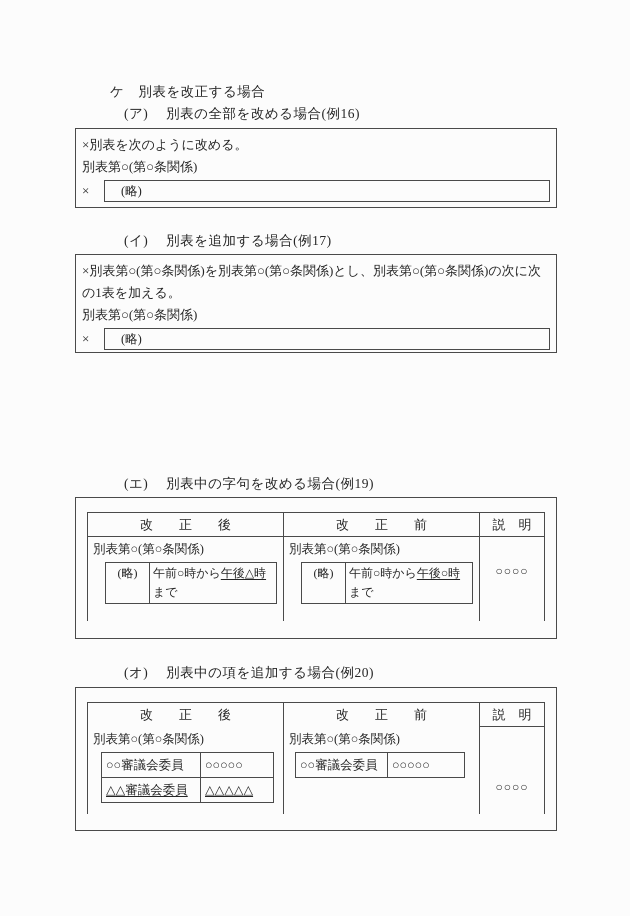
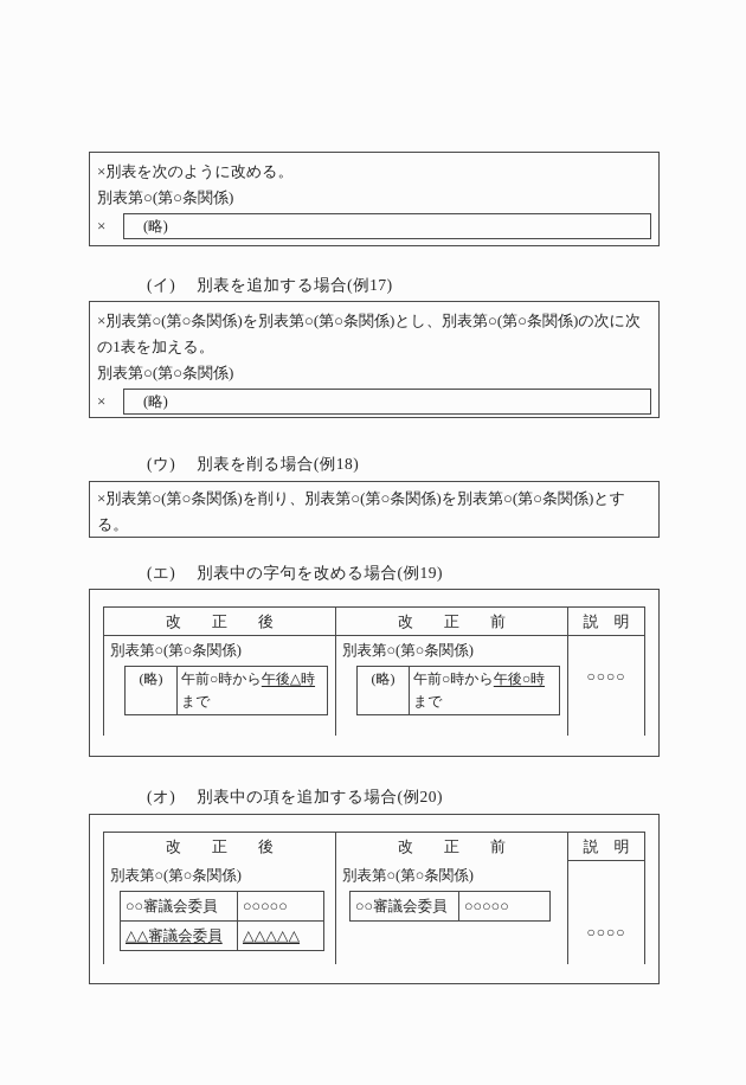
- ケ 別表を改正する場合
- (ア) 別表の全部を改める場合(例16)
  ×別表を次のように改める。
  別表第○(第○条関係)
  ×
  (略)
  (イ) 別表を追加する場合(例17)
  ×別表第○(第○条関係)を別表第○(第○条関係)とし、別表第○(第○条関係)の次に次
  の1表を加える。
  別表第○(第○条関係)
  ×
  (略)
+ (ウ) 別表を削る場合(例18)
+ ×別表第○(第○条関係)を削り、別表第○(第○条関係)を別表第○(第○条関係)とす
+ る。
  (エ) 別表中の字句を改める場合(例19)
  改 正 後
  改 正 前
  説 明
  別表第○(第○条関係)
  (略)
  午前○時から午後△時
  まで
  別表第○(第○条関係)
  (略)
  午前○時から午後○時
  まで
  ○○○○
  (オ) 別表中の項を追加する場合(例20)
  改 正 後
  改 正 前
  説 明
  別表第○(第○条関係)
  ○○審議会委員
  ○○○○○
  △△審議会委員
  △△△△△
  別表第○(第○条関係)
  ○○審議会委員
  ○○○○○
  ○○○○
